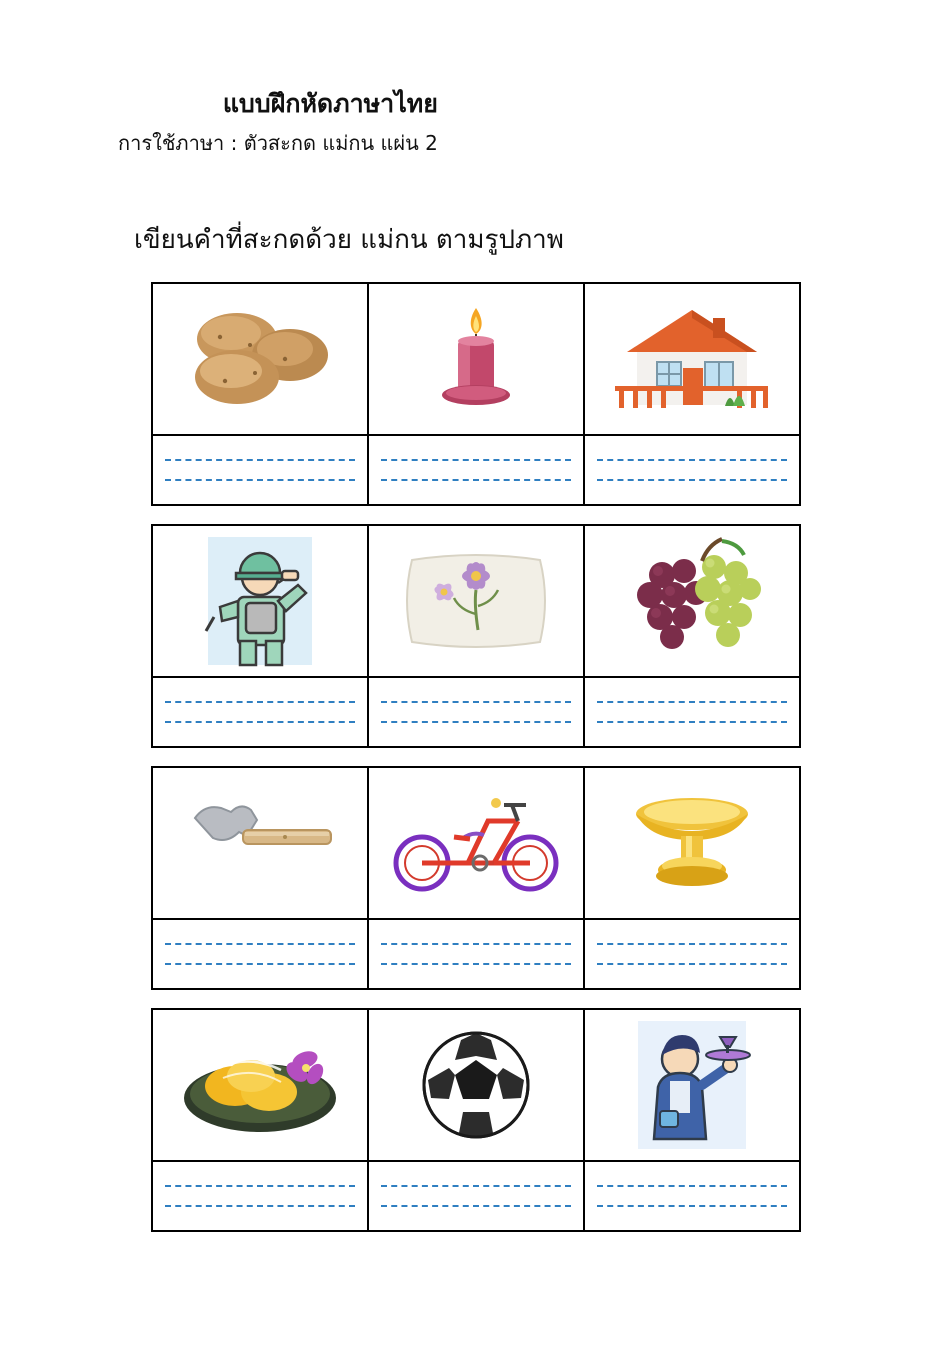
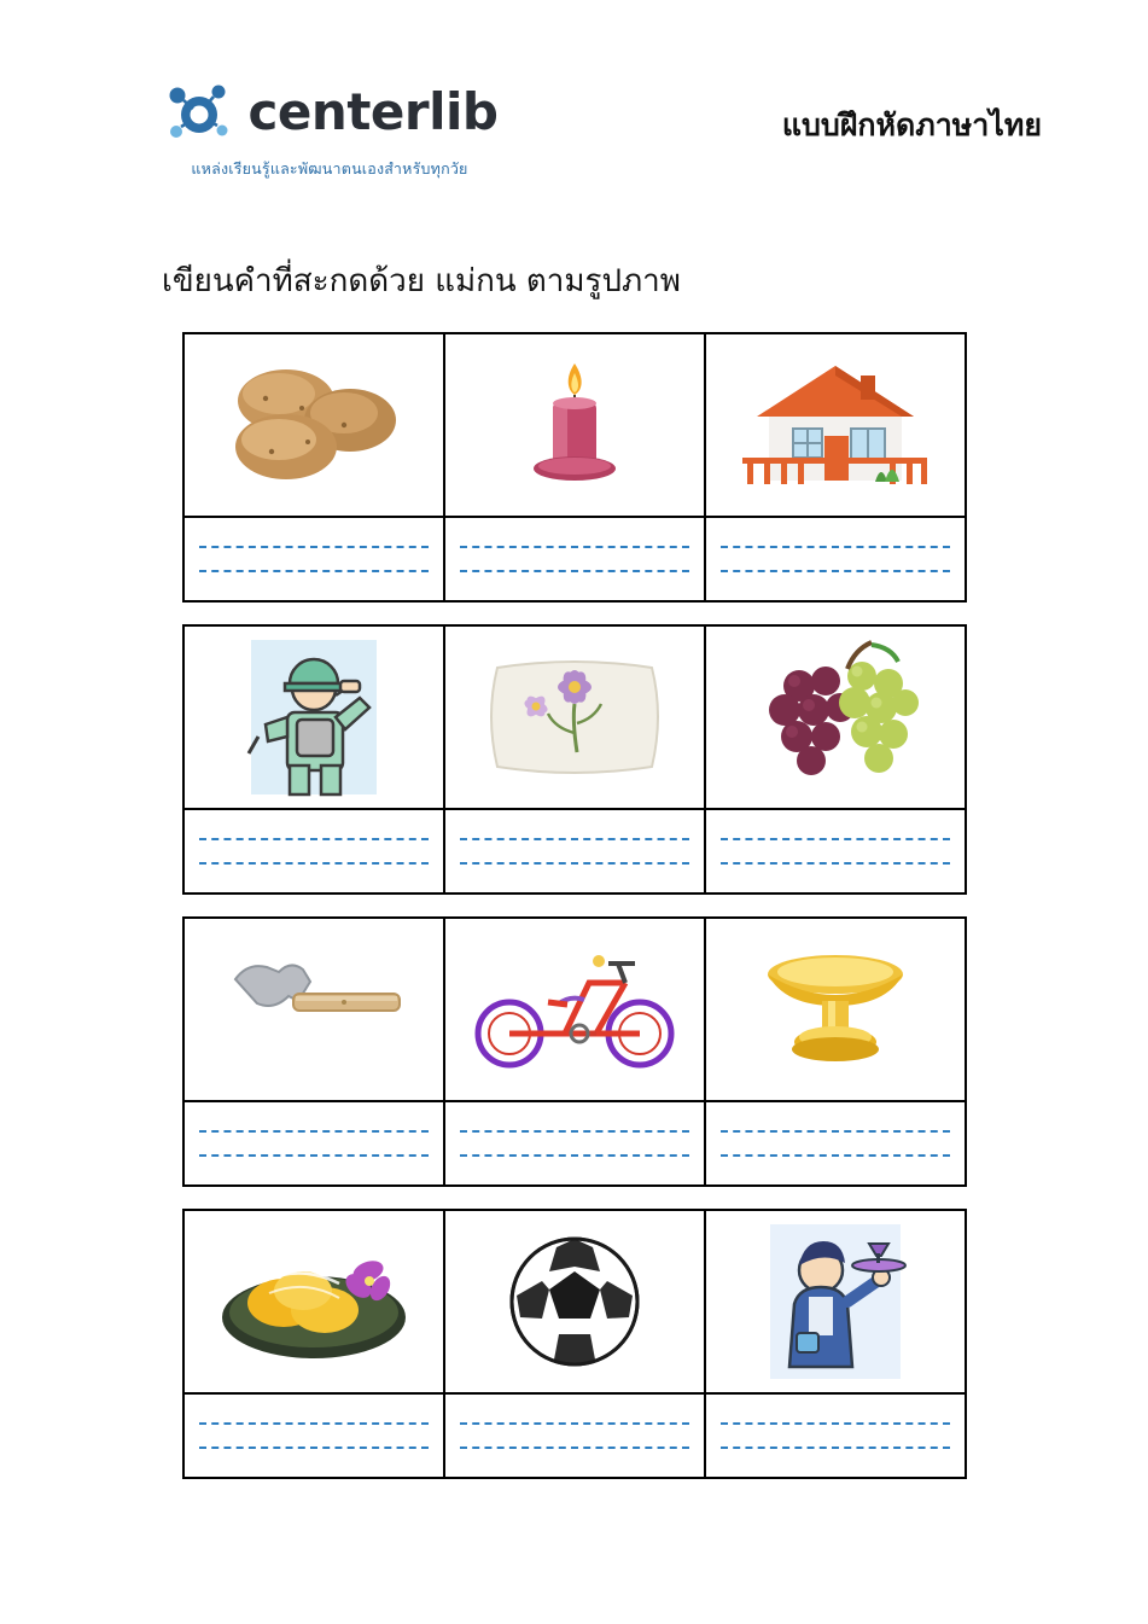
+ centerlib
+ แหล่งเรียนรู้และพัฒนาตนเองสำหรับทุกวัย
  แบบฝึกหัดภาษาไทย
- การใช้ภาษา : ตัวสะกด แม่กน แผ่น 2
  เขียนคำที่สะกดด้วย แม่กน ตามรูปภาพ
